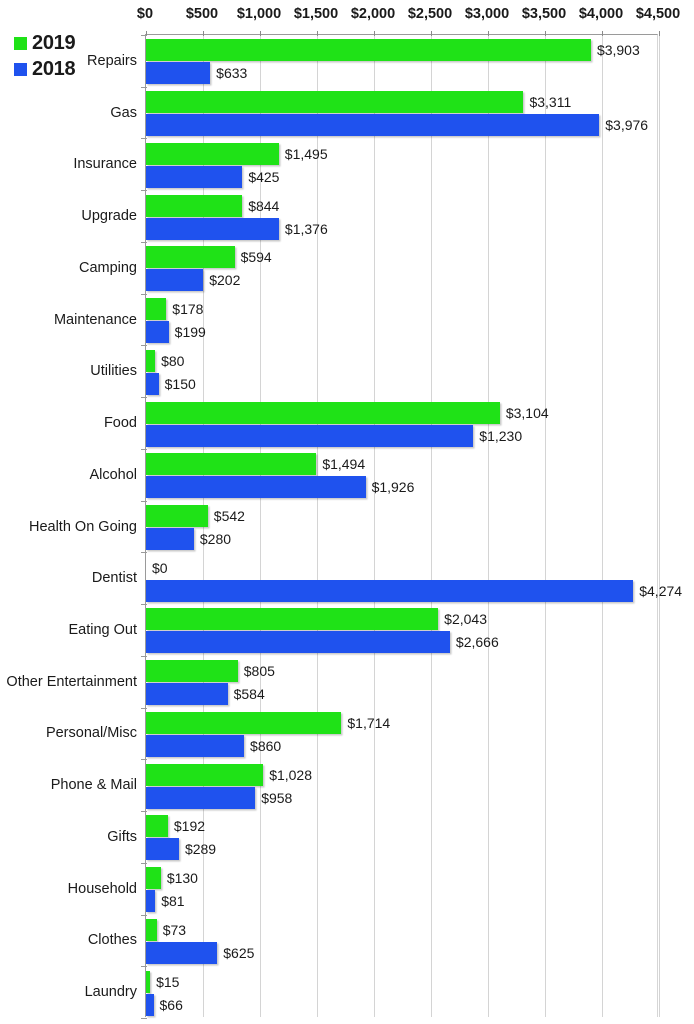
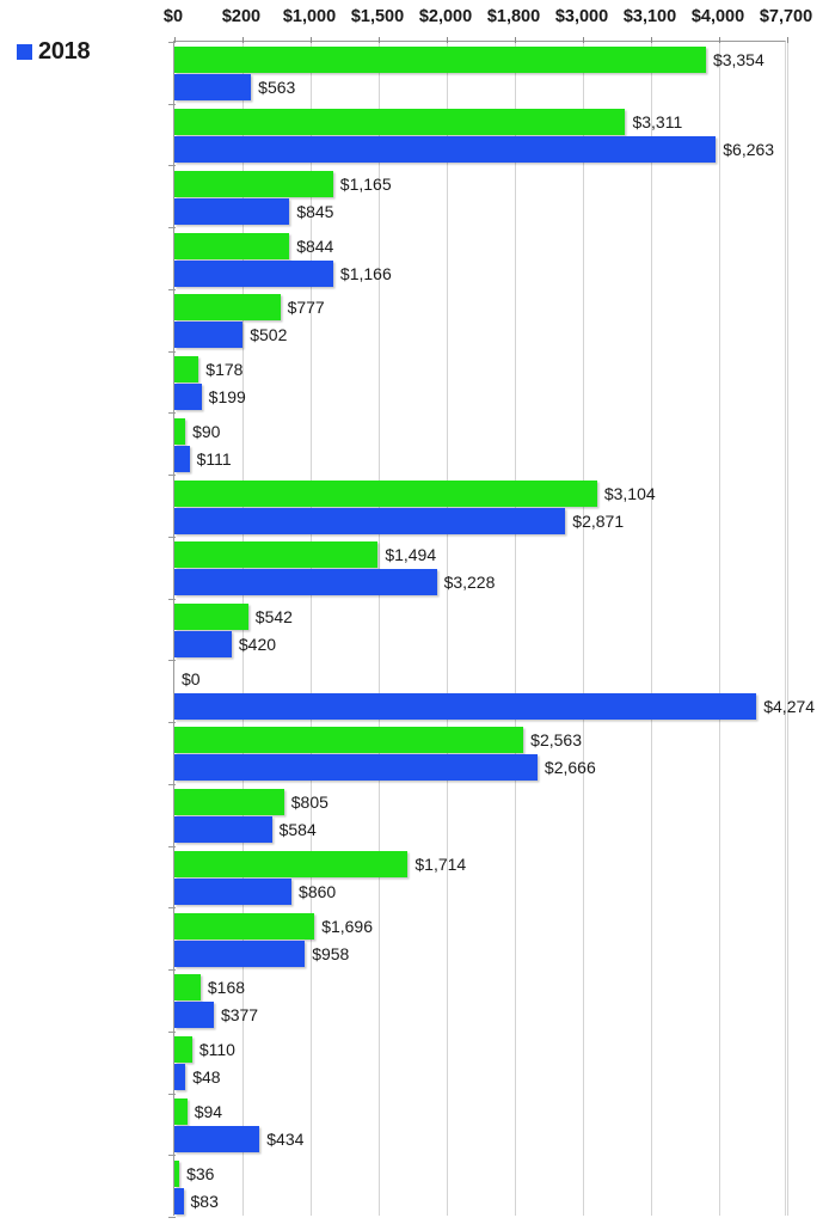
- 2019
  2018
  $0
- $500
+ $200
  $1,000
  $1,500
  $2,000
- $2,500
+ $1,800
  $3,000
- $3,500
+ $3,100
  $4,000
- $4,500
+ $7,700
- Repairs
- Gas
- Insurance
- Upgrade
- Camping
- Maintenance
- Utilities
- Food
- Alcohol
- Health On Going
- Dentist
- Eating Out
- Other Entertainment
- Personal/Misc
- Phone & Mail
- Gifts
- Household
- Clothes
- Laundry
- $3,903
+ $3,354
- $633
+ $563
  $3,311
- $3,976
+ $6,263
- $1,495
+ $1,165
- $425
+ $845
  $844
- $1,376
+ $1,166
- $594
+ $777
- $202
+ $502
  $178
  $199
- $80
+ $90
- $150
+ $111
  $3,104
- $1,230
+ $2,871
  $1,494
- $1,926
+ $3,228
  $542
- $280
+ $420
  $0
  $4,274
- $2,043
+ $2,563
  $2,666
  $805
  $584
  $1,714
  $860
- $1,028
+ $1,696
  $958
- $192
+ $168
- $289
+ $377
- $130
+ $110
- $81
+ $48
- $73
+ $94
- $625
+ $434
- $15
+ $36
- $66
+ $83
